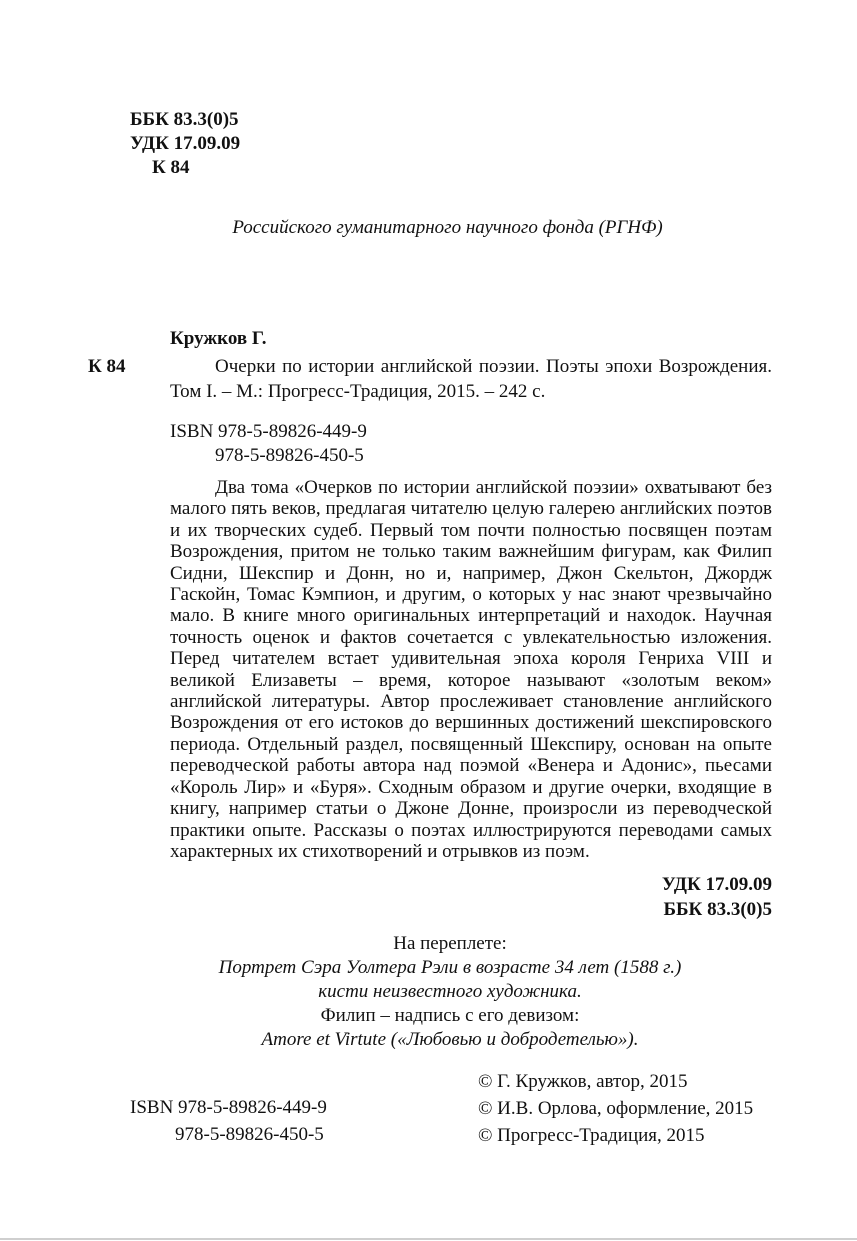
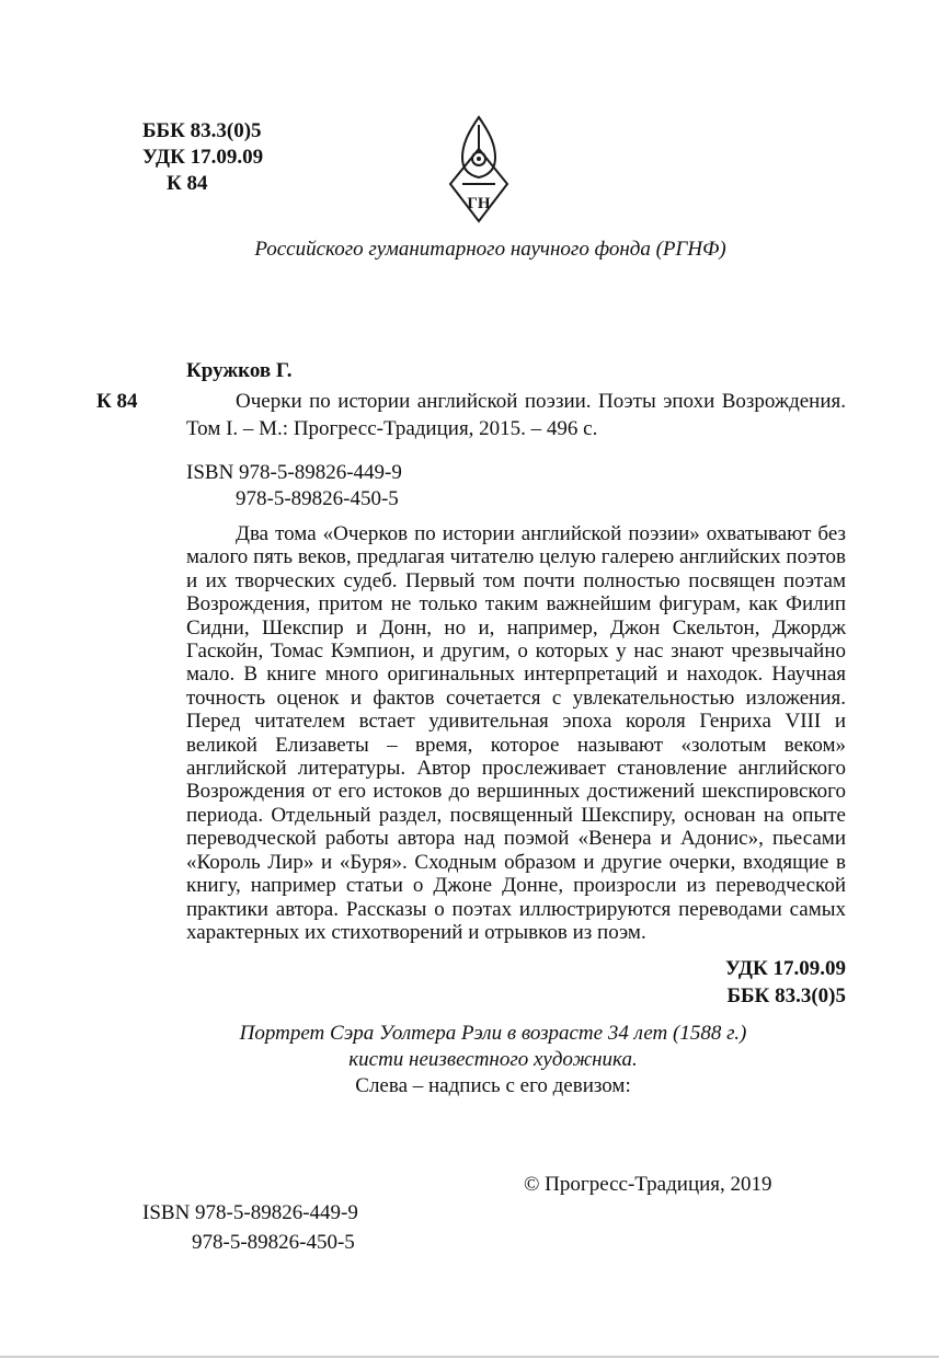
  ББК 83.3(0)5
  УДК 17.09.09
  К 84
+ ГН
  Российского гуманитарного научного фонда (РГНФ)
  Кружков Г.
  К 84
- Очерки по истории английской поэзии. Поэты эпохи Возрождения. Том I. – М.: Прогресс-Традиция, 2015. – 242 с.
+ Очерки по истории английской поэзии. Поэты эпохи Возрождения. Том I. – М.: Прогресс-Традиция, 2015. – 496 с.
  ISBN 978-5-89826-449-9
  978-5-89826-450-5
- Два тома «Очерков по истории английской поэзии» охватывают без малого пять веков, предлагая читателю целую галерею английских поэтов и их творческих судеб. Первый том почти полностью посвящен поэтам Возрождения, притом не только таким важнейшим фигурам, как Филип Сидни, Шекспир и Донн, но и, например, Джон Скельтон, Джордж Гаскойн, Томас Кэмпион, и другим, о которых у нас знают чрезвычайно мало. В книге много оригинальных интерпретаций и находок. Научная точность оценок и фактов сочетается с увлекательностью изложения. Перед читателем встает удивительная эпоха короля Генриха VIII и великой Елизаветы – время, которое называют «золотым веком» английской литературы. Автор прослеживает становление английского Возрождения от его истоков до вершинных достижений шекспировского периода. Отдельный раздел, посвященный Шекспиру, основан на опыте переводческой работы автора над поэмой «Венера и Адонис», пьесами «Король Лир» и «Буря». Сходным образом и другие очерки, входящие в книгу, например статьи о Джоне Донне, произросли из переводческой практики опыте. Рассказы о поэтах иллюстрируются переводами самых характерных их стихотворений и отрывков из поэм.
+ Два тома «Очерков по истории английской поэзии» охватывают без малого пять веков, предлагая читателю целую галерею английских поэтов и их творческих судеб. Первый том почти полностью посвящен поэтам Возрождения, притом не только таким важнейшим фигурам, как Филип Сидни, Шекспир и Донн, но и, например, Джон Скельтон, Джордж Гаскойн, Томас Кэмпион, и другим, о которых у нас знают чрезвычайно мало. В книге много оригинальных интерпретаций и находок. Научная точность оценок и фактов сочетается с увлекательностью изложения. Перед читателем встает удивительная эпоха короля Генриха VIII и великой Елизаветы – время, которое называют «золотым веком» английской литературы. Автор прослеживает становление английского Возрождения от его истоков до вершинных достижений шекспировского периода. Отдельный раздел, посвященный Шекспиру, основан на опыте переводческой работы автора над поэмой «Венера и Адонис», пьесами «Король Лир» и «Буря». Сходным образом и другие очерки, входящие в книгу, например статьи о Джоне Донне, произросли из переводческой практики автора. Рассказы о поэтах иллюстрируются переводами самых характерных их стихотворений и отрывков из поэм.
  УДК 17.09.09
  ББК 83.3(0)5
- На переплете:
  Портрет Сэра Уолтера Рэли в возрасте 34 лет (1588 г.)
  кисти неизвестного художника.
- Филип – надпись с его девизом:
+ Слева – надпись с его девизом:
- Amore et Virtute («Любовью и добродетелью»).
  ISBN 978-5-89826-449-9
  978-5-89826-450-5
- © Г. Кружков, автор, 2015
- © И.В. Орлова, оформление, 2015
- © Прогресс-Традиция, 2015
+ © Прогресс-Традиция, 2019
